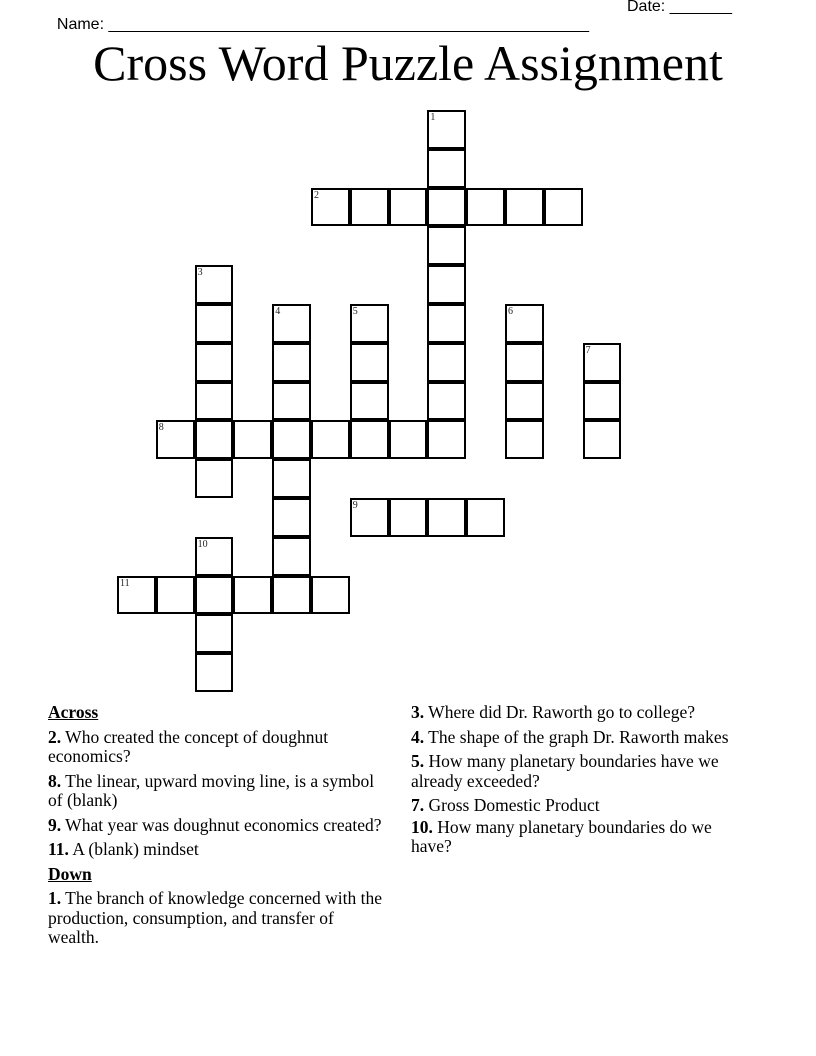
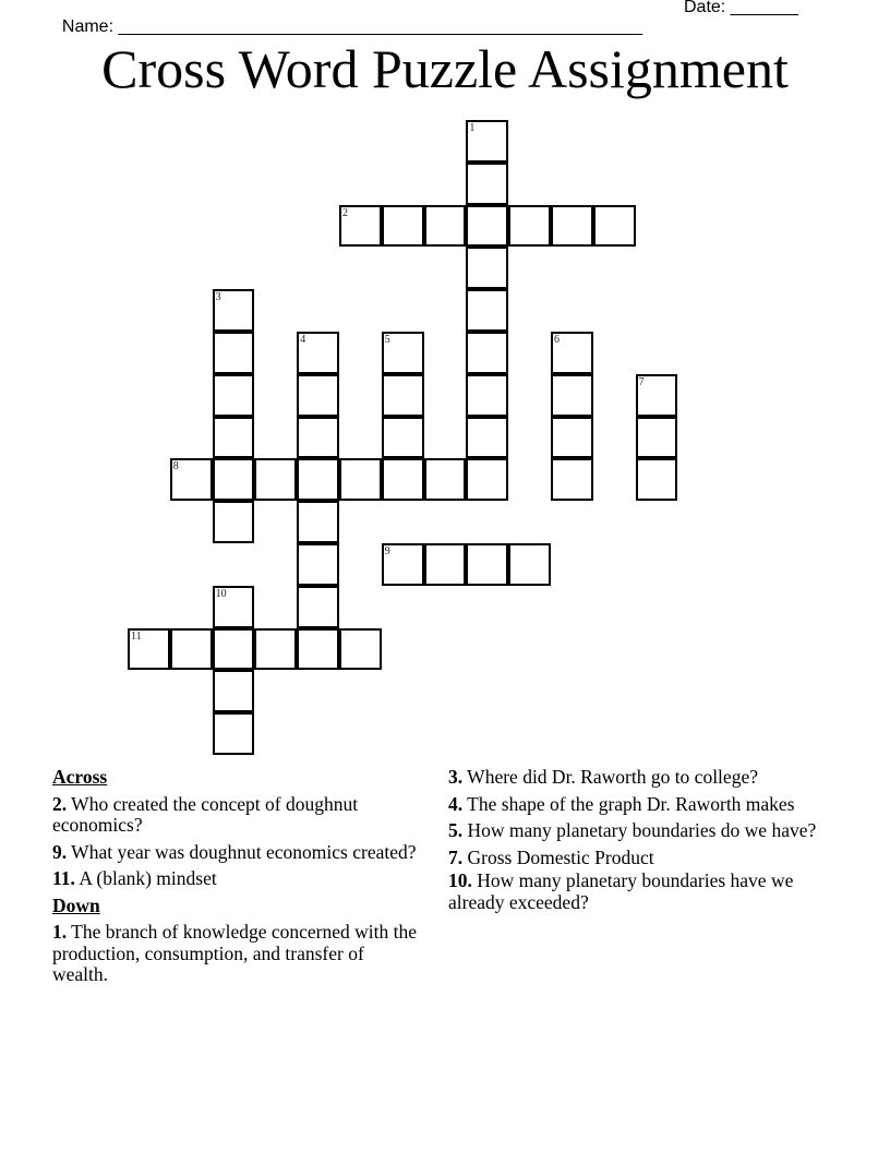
  Name: ______________________________________________________
  Date: _______
  Cross Word Puzzle Assignment
  1
  2
  3
  4
  5
  6
  7
  8
  9
  10
  11
  Across
  2. Who created the concept of doughnut economics?
- 8. The linear, upward moving line, is a symbol of (blank)
  9. What year was doughnut economics created?
  11. A (blank) mindset
  Down
  1. The branch of knowledge concerned with the production, consumption, and transfer of wealth.
  3. Where did Dr. Raworth go to college?
  4. The shape of the graph Dr. Raworth makes
- 5. How many planetary boundaries have we already exceeded?
+ 5. How many planetary boundaries do we have?
  7. Gross Domestic Product
- 10. How many planetary boundaries do we have?
+ 10. How many planetary boundaries have we already exceeded?
